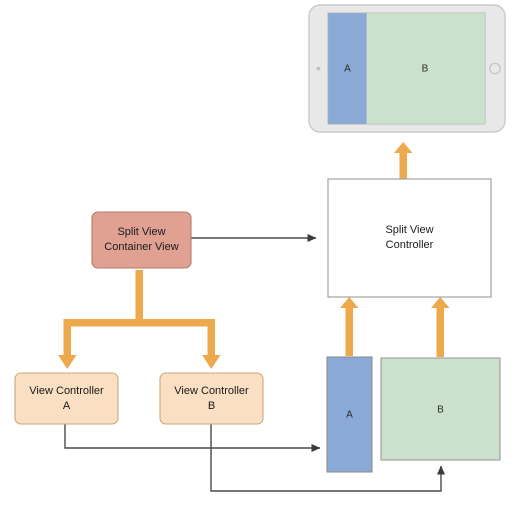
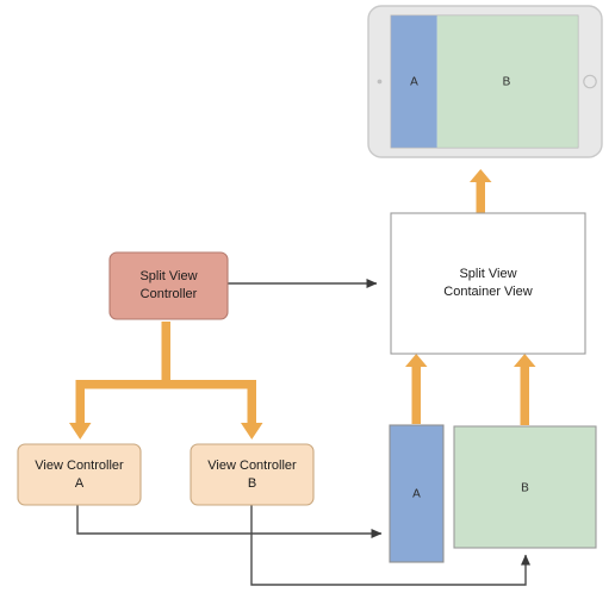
  A
  B
  Split View
- Container View
+ Controller
  Split View
- Controller
+ Container View
  View Controller
  A
  View Controller
  B
  A
  B
